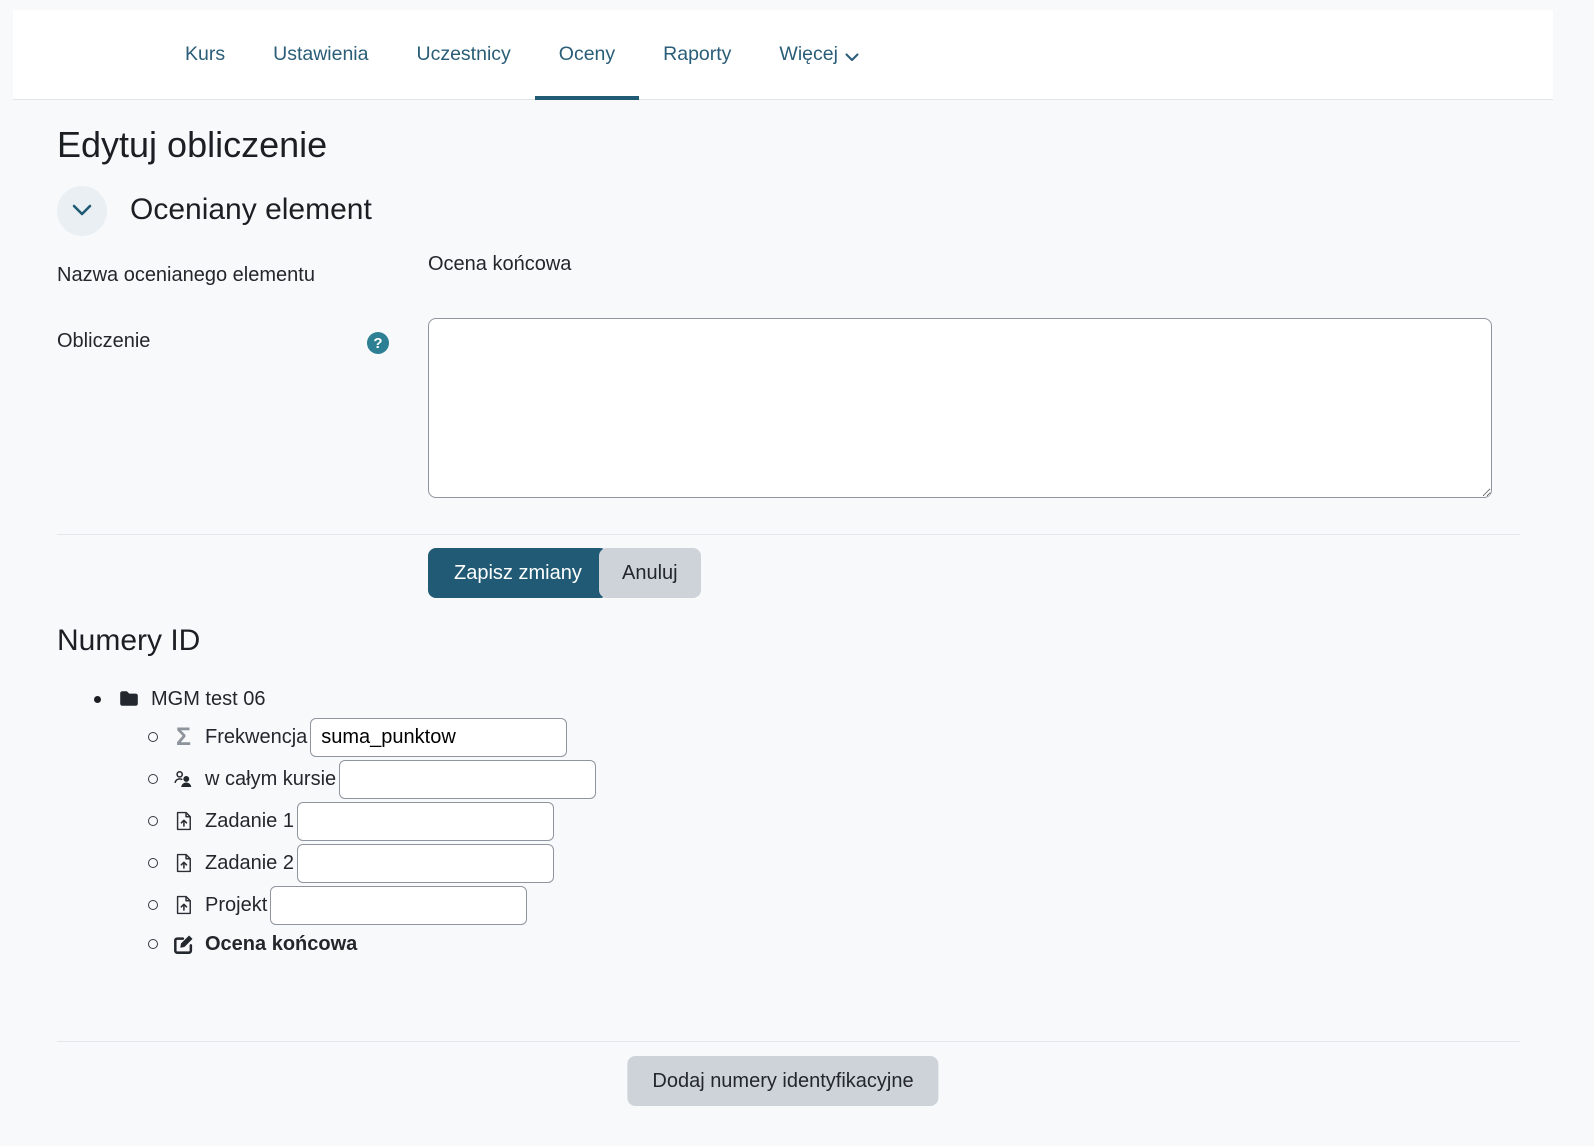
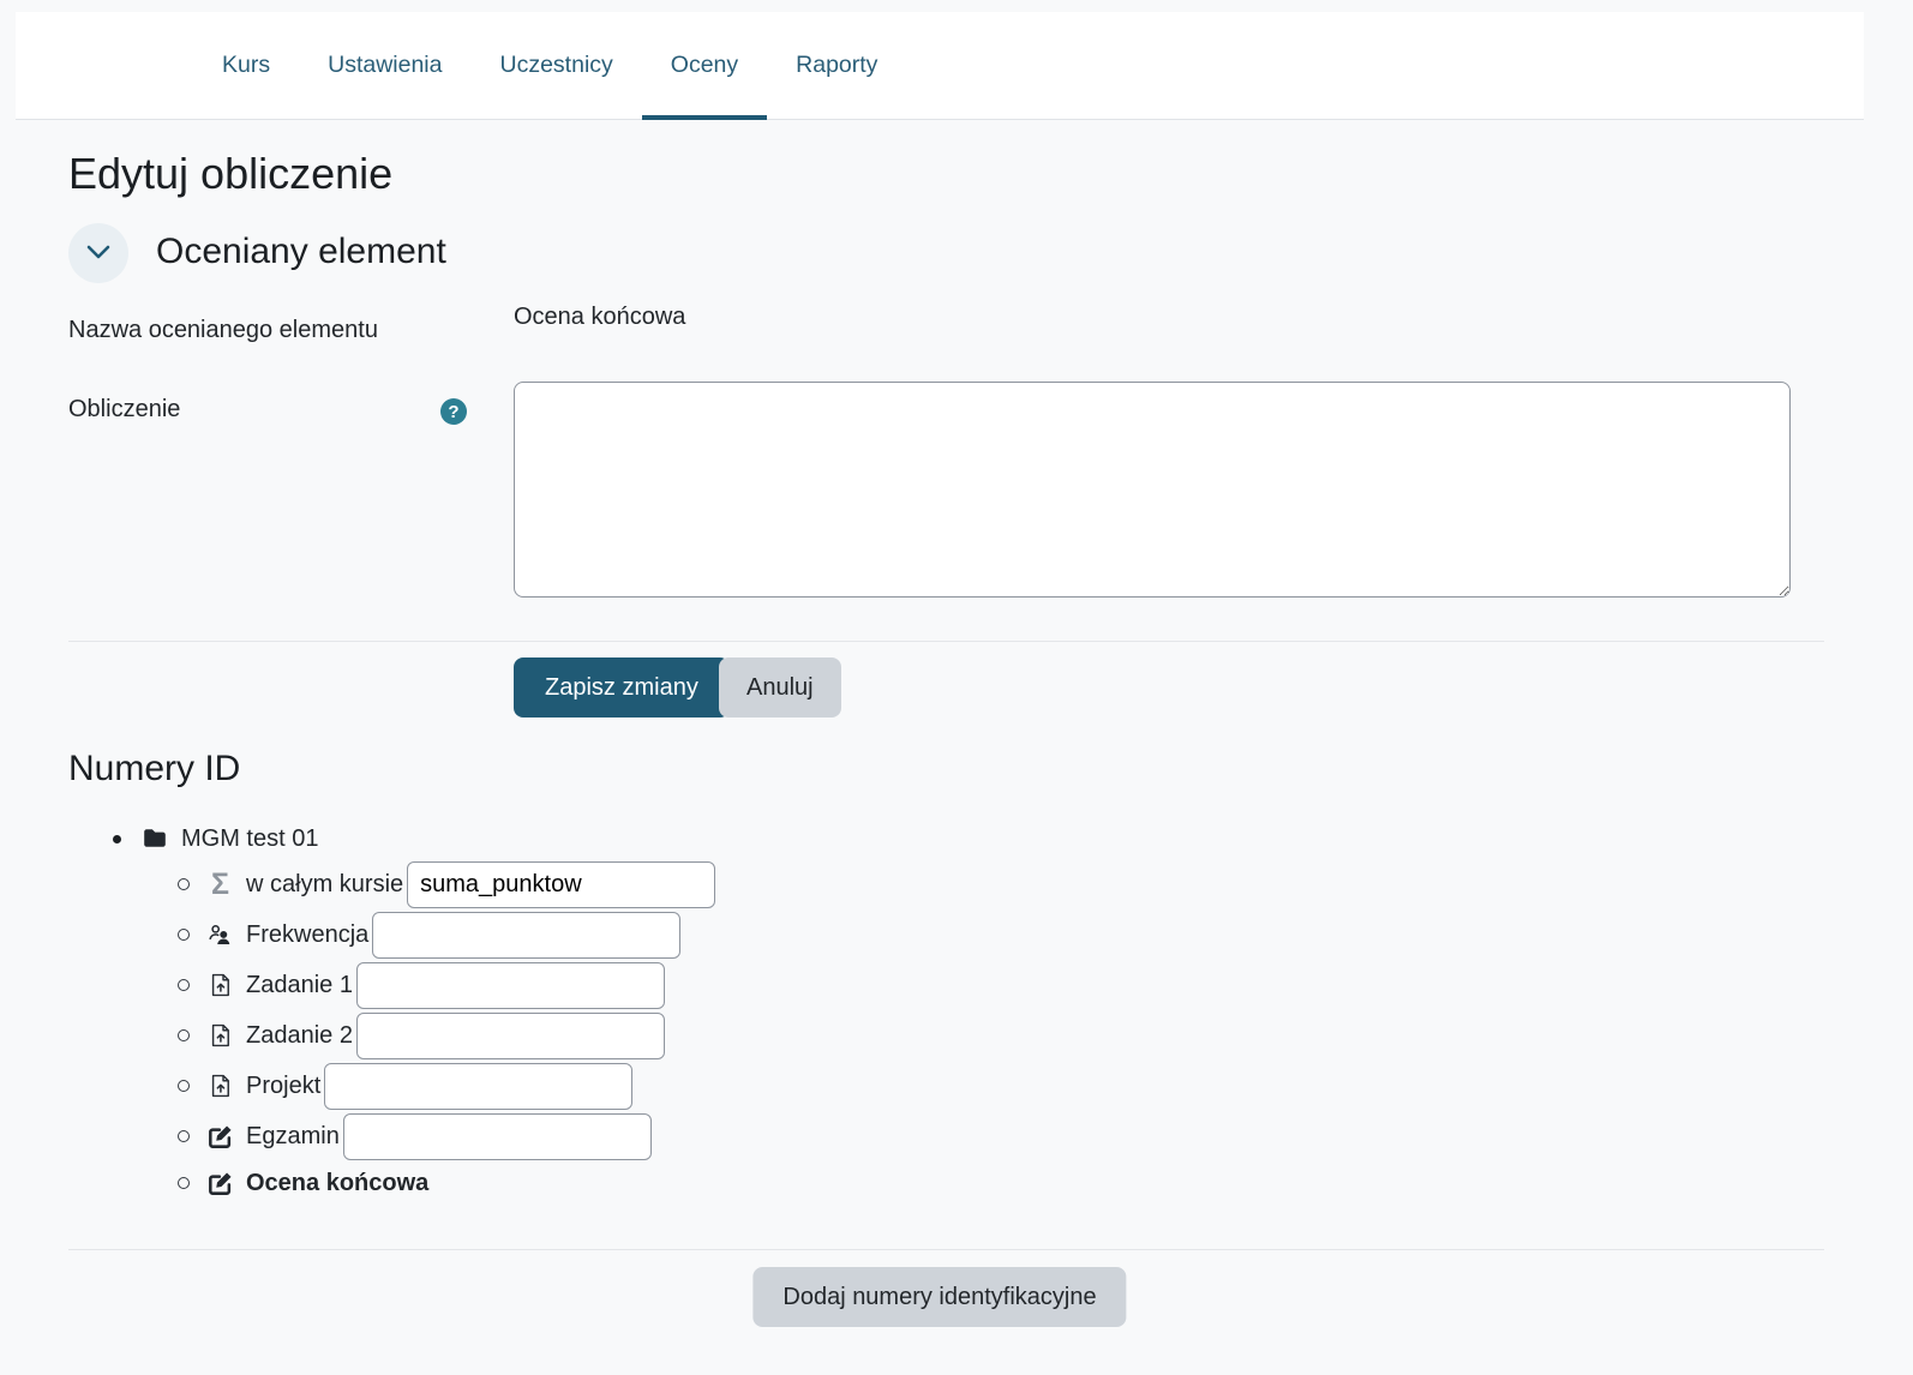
  Kurs
  Ustawienia
  Uczestnicy
  Oceny
  Raporty
- Więcej
  Edytuj obliczenie
  Oceniany element
  Nazwa ocenianego elementu
  Ocena końcowa
  Obliczenie
  ?
  Zapisz zmiany
  Anuluj
  Numery ID
- MGM test 06
+ MGM test 01
  Σ
- Frekwencja
+ w całym kursie
  suma_punktow
- w całym kursie
+ Frekwencja
  Zadanie 1
  Zadanie 2
  Projekt
+ Egzamin
  Ocena końcowa
  Dodaj numery identyfikacyjne
